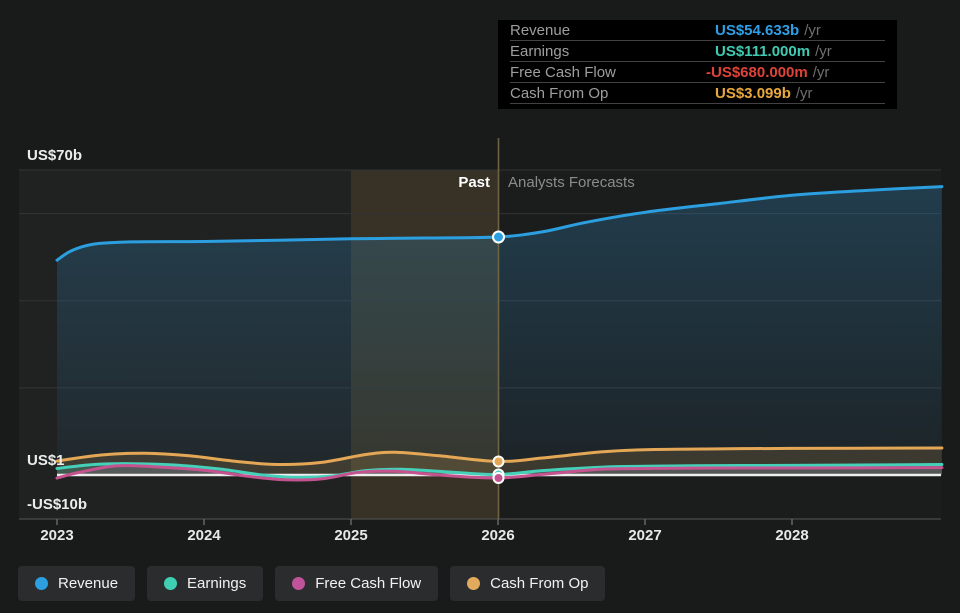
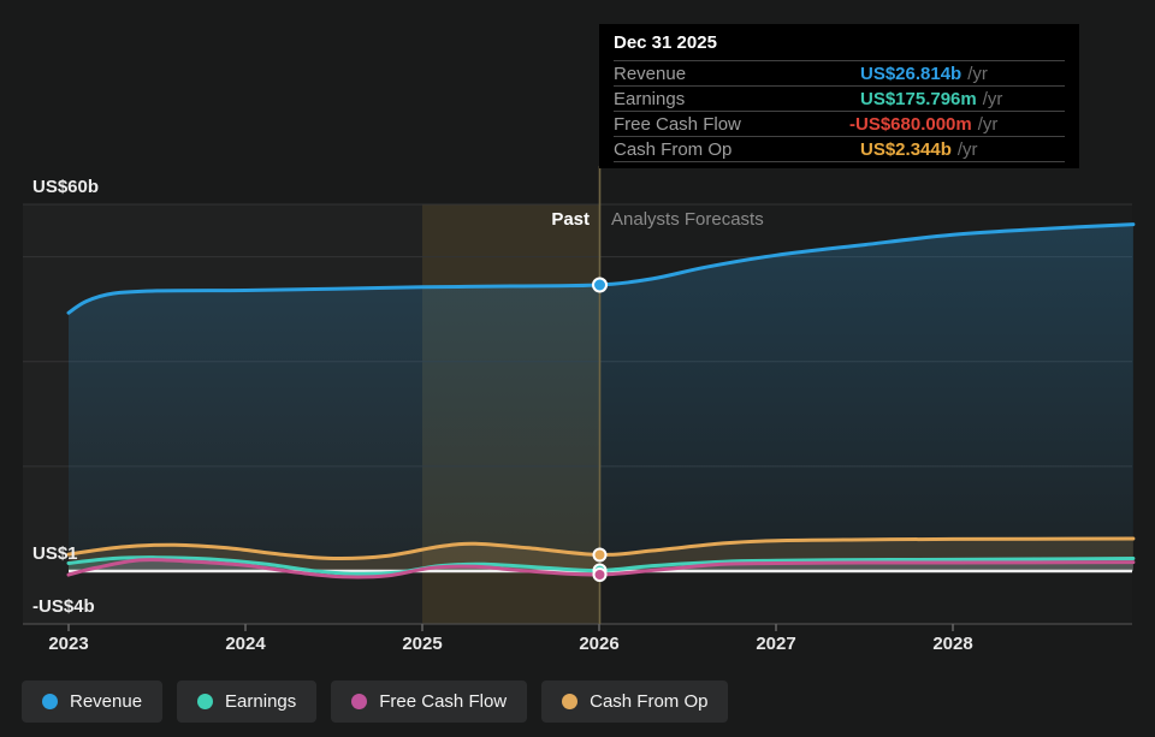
- US$70b
+ US$60b
  US$1
- -US$10b
+ -US$4b
  2023
  2024
  2025
  2026
  2027
  2028
  Past
  Analysts Forecasts
+ Dec 31 2025
  Revenue
- US$54.633b
+ US$26.814b
  /yr
  Earnings
- US$111.000m
+ US$175.796m
  /yr
  Free Cash Flow
  -US$680.000m
  /yr
  Cash From Op
- US$3.099b
+ US$2.344b
  /yr
  Revenue
  Earnings
  Free Cash Flow
  Cash From Op
